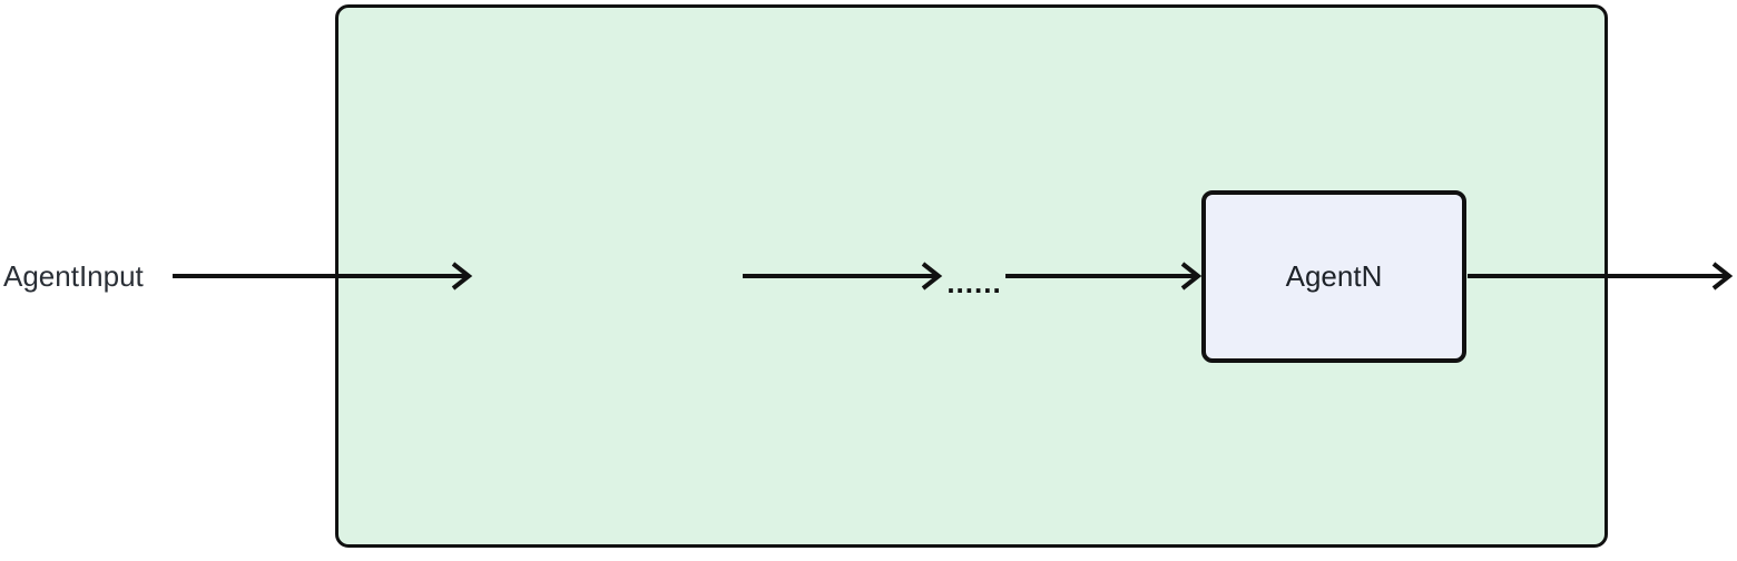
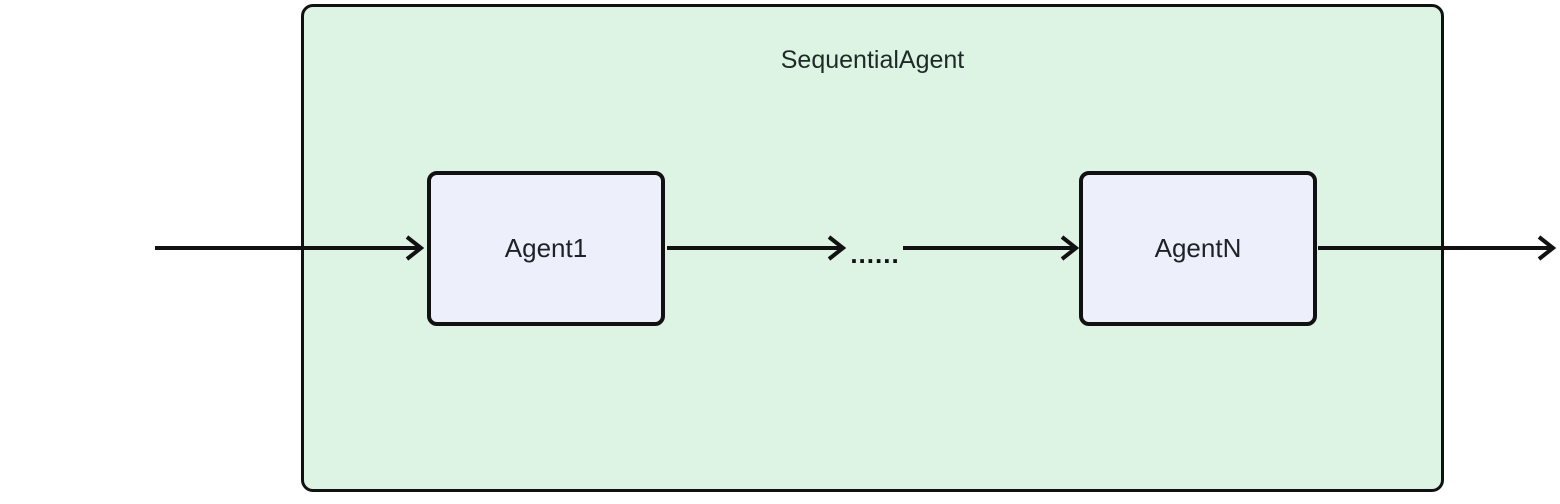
+ SequentialAgent
+ Agent1
  AgentN
- AgentInput
  ......
